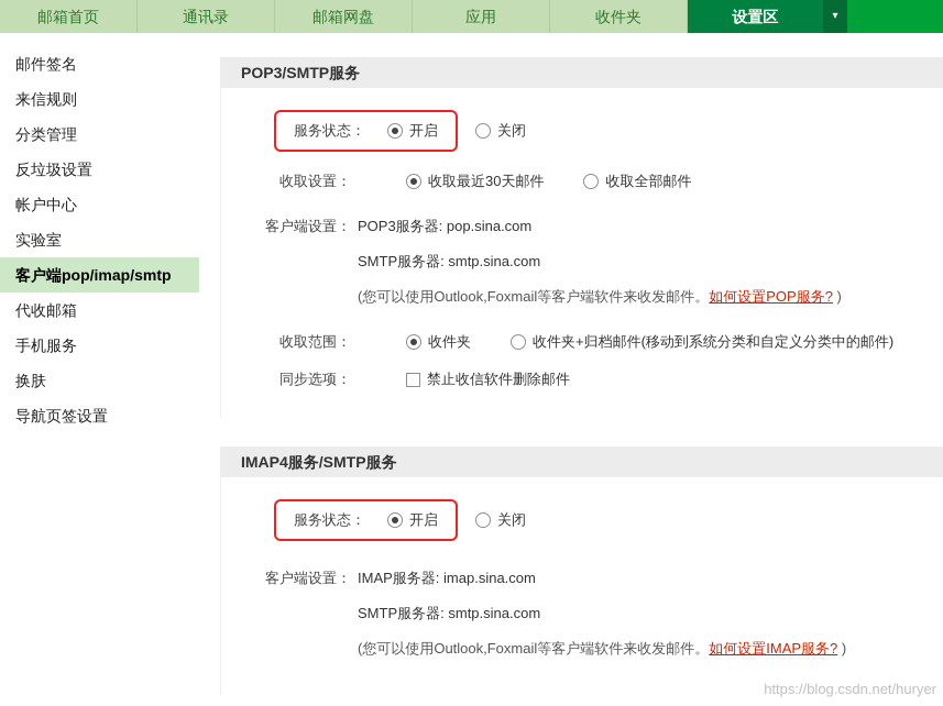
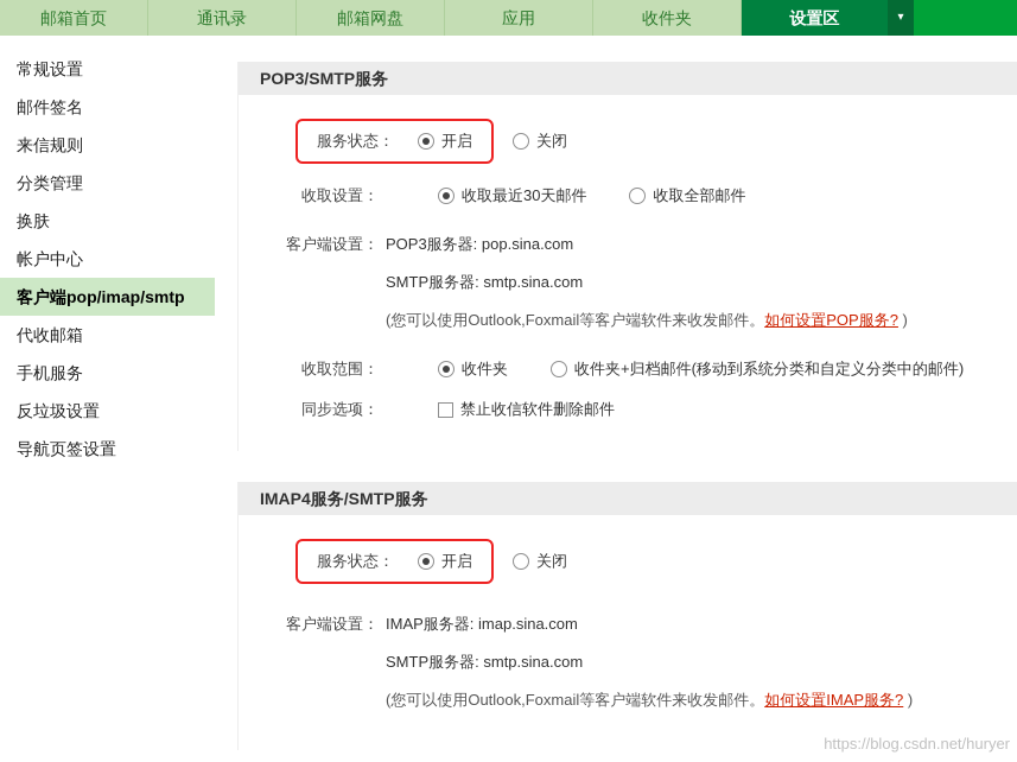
  邮箱首页
  通讯录
  邮箱网盘
  应用
  收件夹
  设置区
  ▾
+ 常规设置
  邮件签名
  来信规则
  分类管理
- 反垃圾设置
+ 换肤
  帐户中心
- 实验室
  客户端pop/imap/smtp
  代收邮箱
  手机服务
- 换肤
+ 反垃圾设置
  导航页签设置
  POP3/SMTP服务
  服务状态：
  开启
  关闭
  收取设置：
  收取最近30天邮件
  收取全部邮件
  客户端设置：
  POP3服务器: pop.sina.com
  SMTP服务器: smtp.sina.com
  (您可以使用Outlook,Foxmail等客户端软件来收发邮件。如何设置POP服务? )
  收取范围：
  收件夹
  收件夹+归档邮件(移动到系统分类和自定义分类中的邮件)
  同步选项：
  禁止收信软件删除邮件
  IMAP4服务/SMTP服务
  服务状态：
  开启
  关闭
  客户端设置：
  IMAP服务器: imap.sina.com
  SMTP服务器: smtp.sina.com
  (您可以使用Outlook,Foxmail等客户端软件来收发邮件。如何设置IMAP服务? )
  https://blog.csdn.net/huryer
